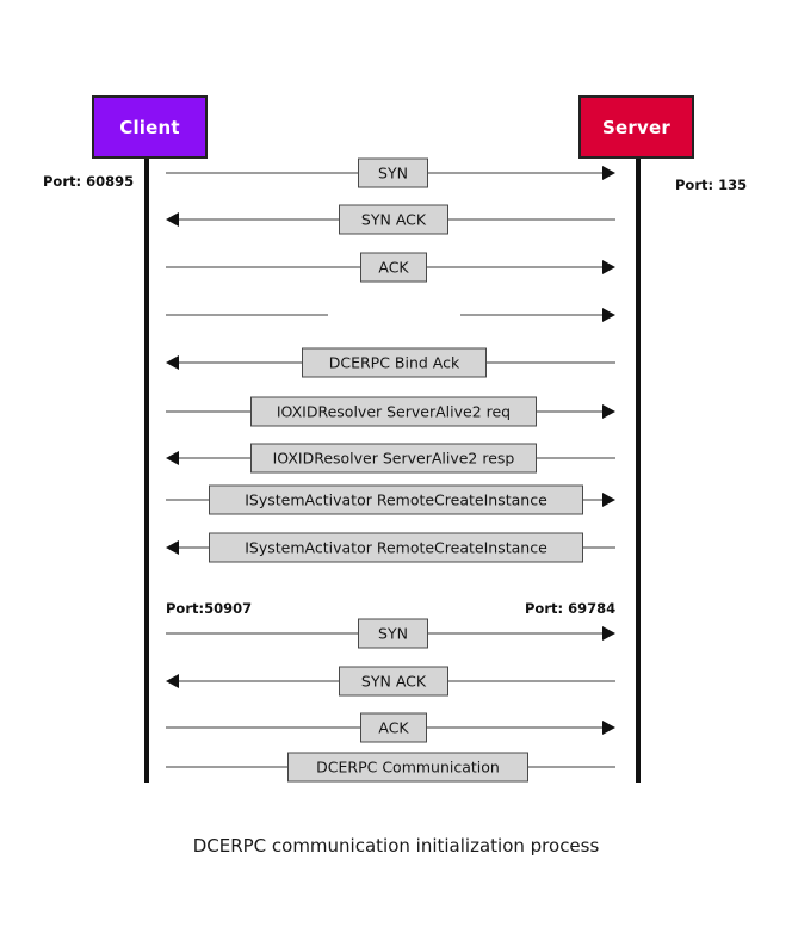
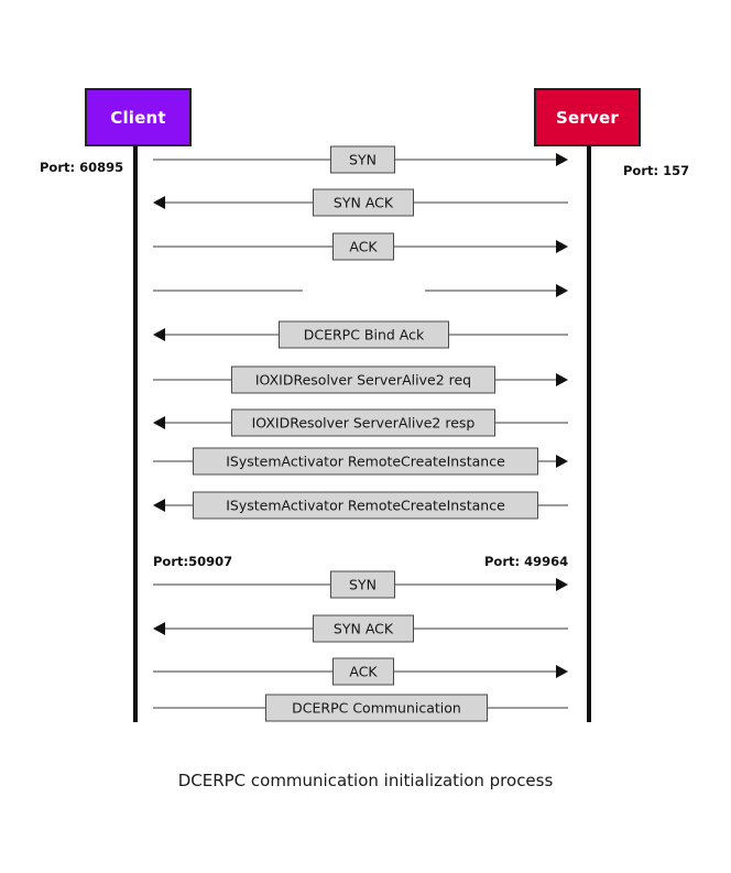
  Client
  Server
  Port: 60895
- Port: 135
+ Port: 157
  Port:50907
- Port: 69784
+ Port: 49964
  SYN
  SYN ACK
  ACK
  DCERPC Bind Ack
  IOXIDResolver ServerAlive2 req
  IOXIDResolver ServerAlive2 resp
  ISystemActivator RemoteCreateInstance
  ISystemActivator RemoteCreateInstance
  SYN
  SYN ACK
  ACK
  DCERPC Communication
  DCERPC communication initialization process
